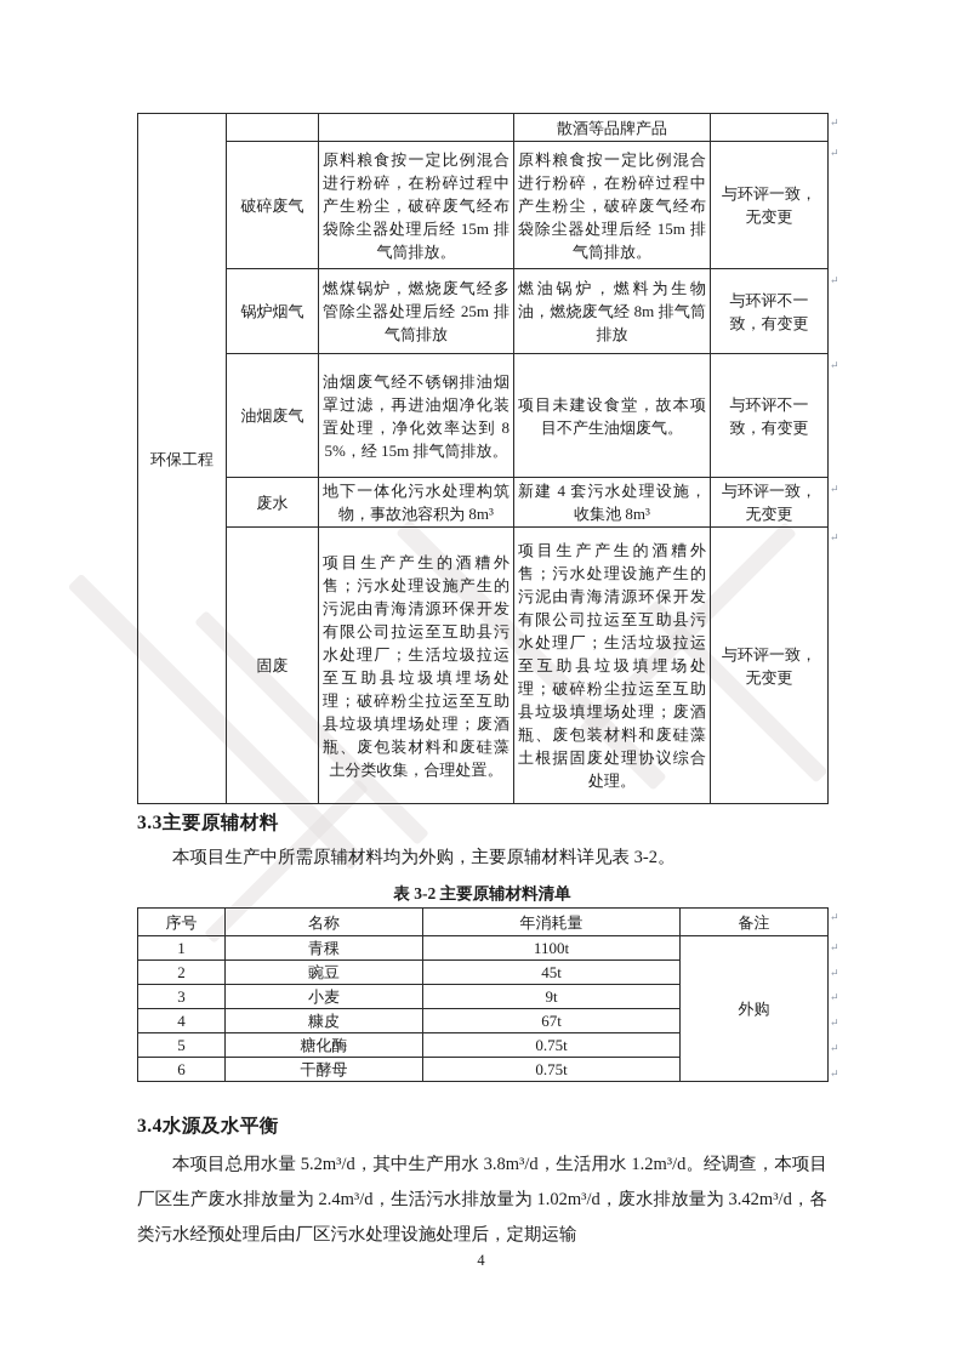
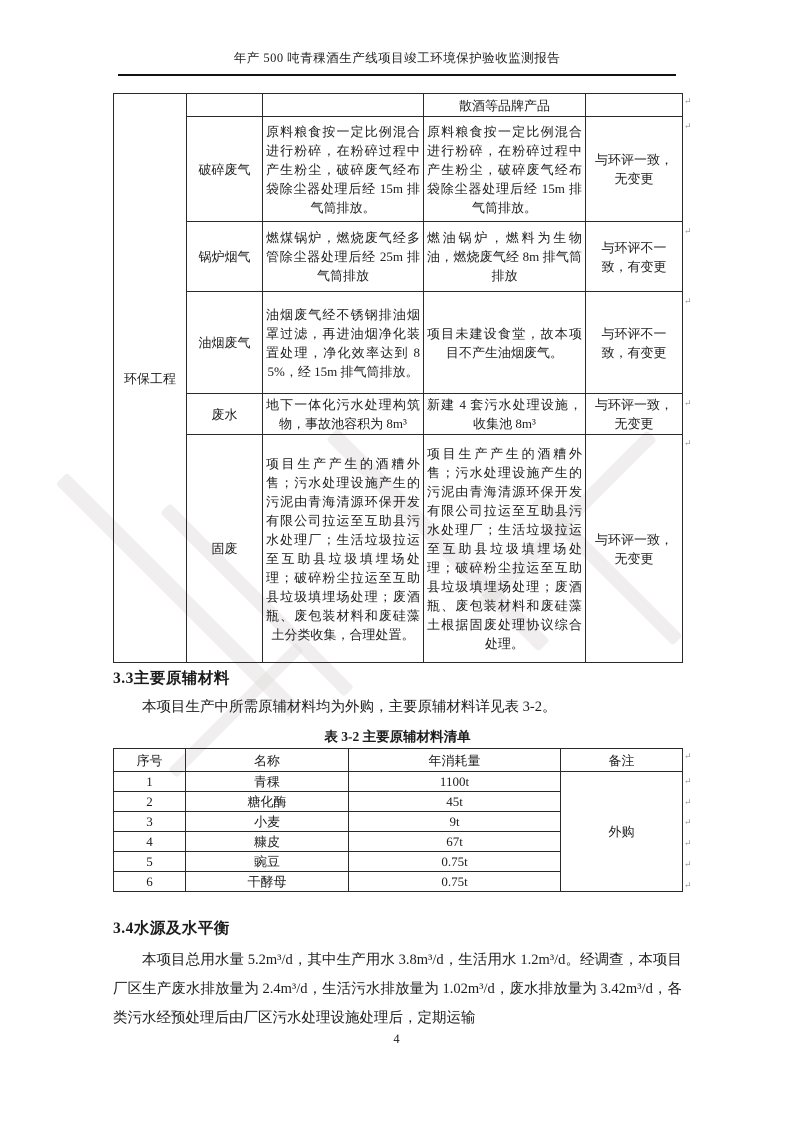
+ 年产 500 吨青稞酒生产线项目竣工环境保护验收监测报告
  环保工程			散酒等品牌产品
  破碎废气	原料粮食按一定比例混合进行粉碎，在粉碎过程中产生粉尘，破碎废气经布袋除尘器处理后经 15m 排气筒排放。	原料粮食按一定比例混合进行粉碎，在粉碎过程中产生粉尘，破碎废气经布袋除尘器处理后经 15m 排气筒排放。	与环评一致，无变更
  锅炉烟气	燃煤锅炉，燃烧废气经多管除尘器处理后经 25m 排气筒排放	燃油锅炉，燃料为生物油，燃烧废气经 8m 排气筒排放	与环评不一致，有变更
  油烟废气	油烟废气经不锈钢排油烟罩过滤，再进油烟净化装置处理，净化效率达到 85%，经 15m 排气筒排放。	项目未建设食堂，故本项目不产生油烟废气。	与环评不一致，有变更
  废水	地下一体化污水处理构筑物，事故池容积为 8m³	新建 4 套污水处理设施，收集池 8m³	与环评一致，无变更
  固废	项目生产产生的酒糟外售；污水处理设施产生的污泥由青海清源环保开发有限公司拉运至互助县污水处理厂；生活垃圾拉运至互助县垃圾填埋场处理；破碎粉尘拉运至互助县垃圾填埋场处理；废酒瓶、废包装材料和废硅藻土分类收集，合理处置。	项目生产产生的酒糟外售；污水处理设施产生的污泥由青海清源环保开发有限公司拉运至互助县污水处理厂；生活垃圾拉运至互助县垃圾填埋场处理；破碎粉尘拉运至互助县垃圾填埋场处理；废酒瓶、废包装材料和废硅藻土根据固废处理协议综合处理。	与环评一致，无变更
  3.3主要原辅材料
  本项目生产中所需原辅材料均为外购，主要原辅材料详见表 3-2。
  表 3-2 主要原辅材料清单
  序号	名称	年消耗量	备注
  1	青稞	1100t	外购
- 2	豌豆	45t
+ 2	糖化酶	45t
  3	小麦	9t
  4	糠皮	67t
- 5	糖化酶	0.75t
+ 5	豌豆	0.75t
  6	干酵母	0.75t
  3.4水源及水平衡
  本项目总用水量 5.2m³/d，其中生产用水 3.8m³/d，生活用水 1.2m³/d。经调查，本项目厂区生产废水排放量为 2.4m³/d，生活污水排放量为 1.02m³/d，废水排放量为 3.42m³/d，各类污水经预处理后由厂区污水处理设施处理后，定期运输
  4
  ↵
  ↵
  ↵
  ↵
  ↵
  ↵
  ↵
  ↵
  ↵
  ↵
  ↵
  ↵
  ↵
